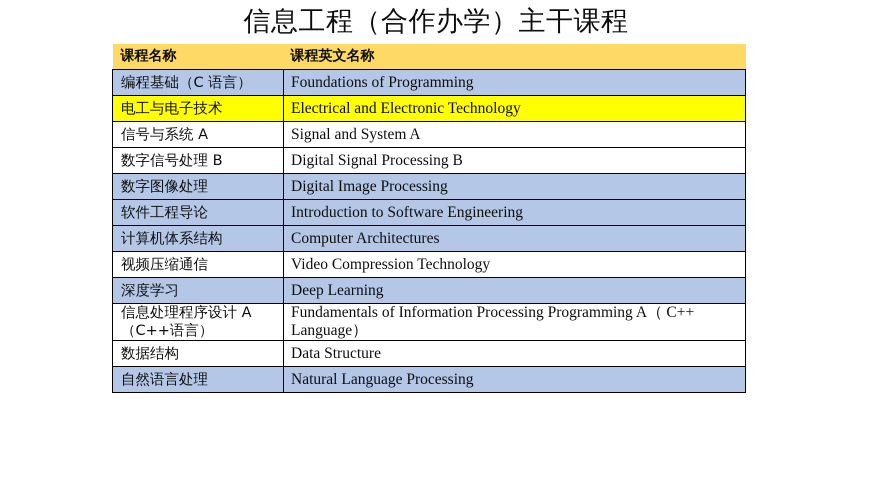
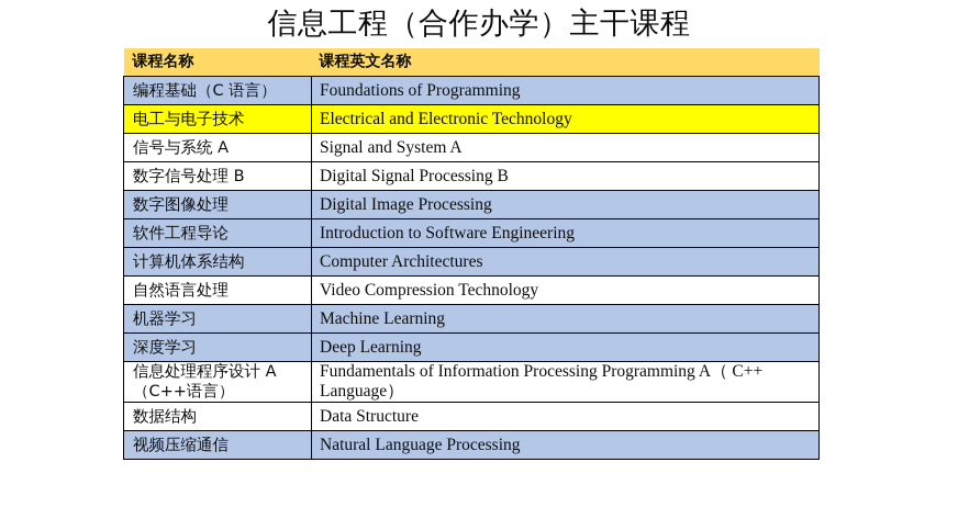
  信息工程（合作办学）主干课程
  课程名称	课程英文名称
  编程基础（C 语言）	Foundations of Programming
  电工与电子技术	Electrical and Electronic Technology
  信号与系统 A	Signal and System A
  数字信号处理 B	Digital Signal Processing B
  数字图像处理	Digital Image Processing
  软件工程导论	Introduction to Software Engineering
  计算机体系结构	Computer Architectures
- 视频压缩通信	Video Compression Technology
+ 自然语言处理	Video Compression Technology
+ 机器学习	Machine Learning
  深度学习	Deep Learning
  信息处理程序设计 A（C++语言）	Fundamentals of Information Processing Programming A（ C++ Language）
  数据结构	Data Structure
- 自然语言处理	Natural Language Processing
+ 视频压缩通信	Natural Language Processing
